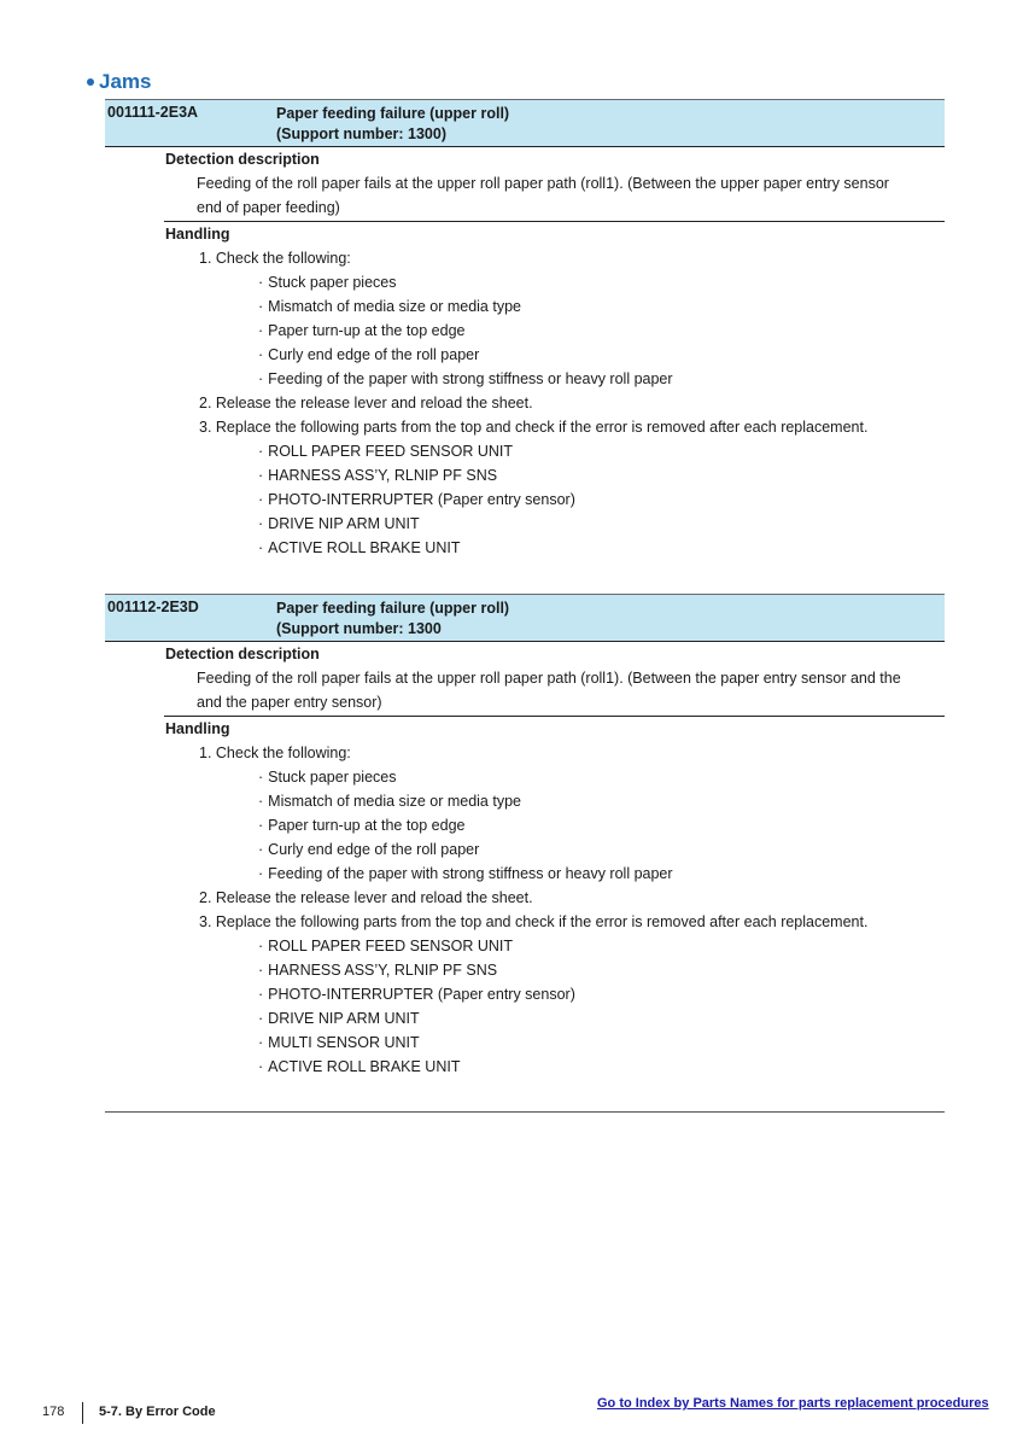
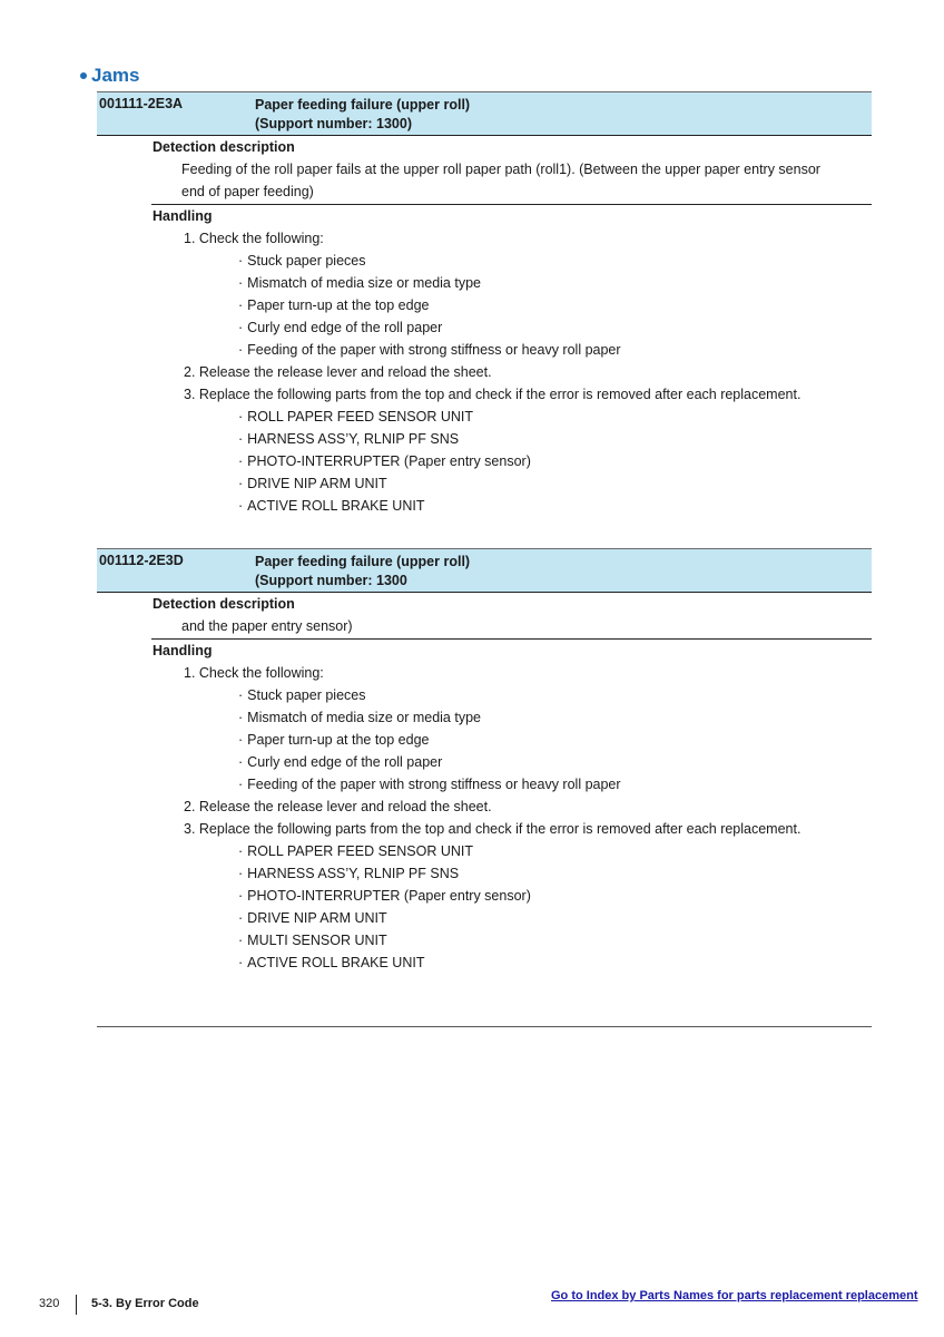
  Jams
  001111-2E3A
  Paper feeding failure (upper roll)
  (Support number: 1300)
  Detection description
  Feeding of the roll paper fails at the upper roll paper path (roll1). (Between the upper paper entry sensor
  end of paper feeding)
  Handling
  1. Check the following:
  · Stuck paper pieces
  · Mismatch of media size or media type
  · Paper turn-up at the top edge
  · Curly end edge of the roll paper
  · Feeding of the paper with strong stiffness or heavy roll paper
  2. Release the release lever and reload the sheet.
  3. Replace the following parts from the top and check if the error is removed after each replacement.
  · ROLL PAPER FEED SENSOR UNIT
  · HARNESS ASS’Y, RLNIP PF SNS
  · PHOTO-INTERRUPTER (Paper entry sensor)
  · DRIVE NIP ARM UNIT
  · ACTIVE ROLL BRAKE UNIT
  001112-2E3D
  Paper feeding failure (upper roll)
  (Support number: 1300
  Detection description
- Feeding of the roll paper fails at the upper roll paper path (roll1). (Between the paper entry sensor and the
  and the paper entry sensor)
  Handling
  1. Check the following:
  · Stuck paper pieces
  · Mismatch of media size or media type
  · Paper turn-up at the top edge
  · Curly end edge of the roll paper
  · Feeding of the paper with strong stiffness or heavy roll paper
  2. Release the release lever and reload the sheet.
  3. Replace the following parts from the top and check if the error is removed after each replacement.
  · ROLL PAPER FEED SENSOR UNIT
  · HARNESS ASS’Y, RLNIP PF SNS
  · PHOTO-INTERRUPTER (Paper entry sensor)
  · DRIVE NIP ARM UNIT
  · MULTI SENSOR UNIT
  · ACTIVE ROLL BRAKE UNIT
- 178
+ 320
- 5-7. By Error Code
+ 5-3. By Error Code
- Go to Index by Parts Names for parts replacement procedures
+ Go to Index by Parts Names for parts replacement replacement
